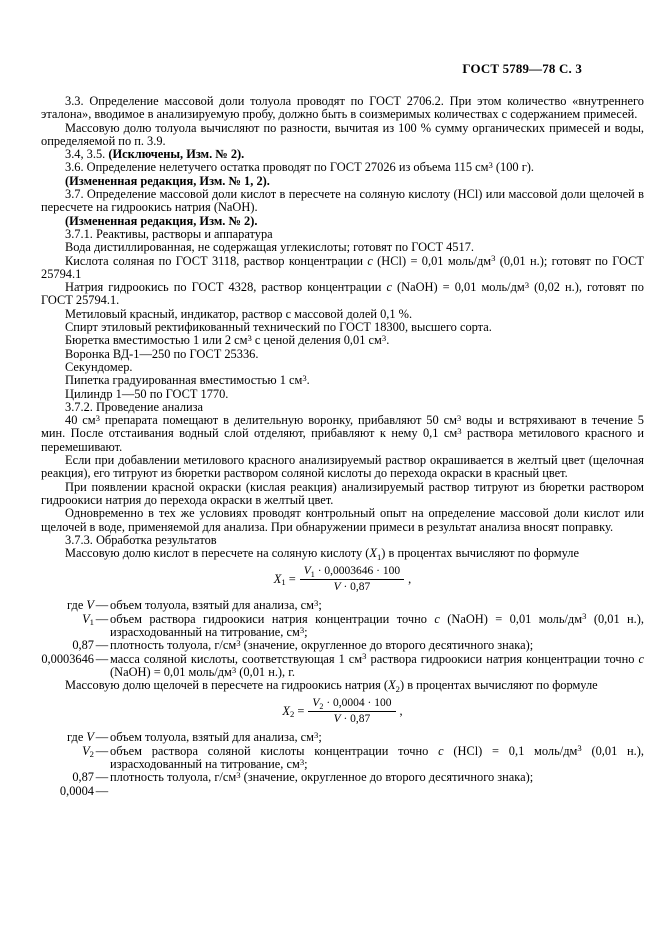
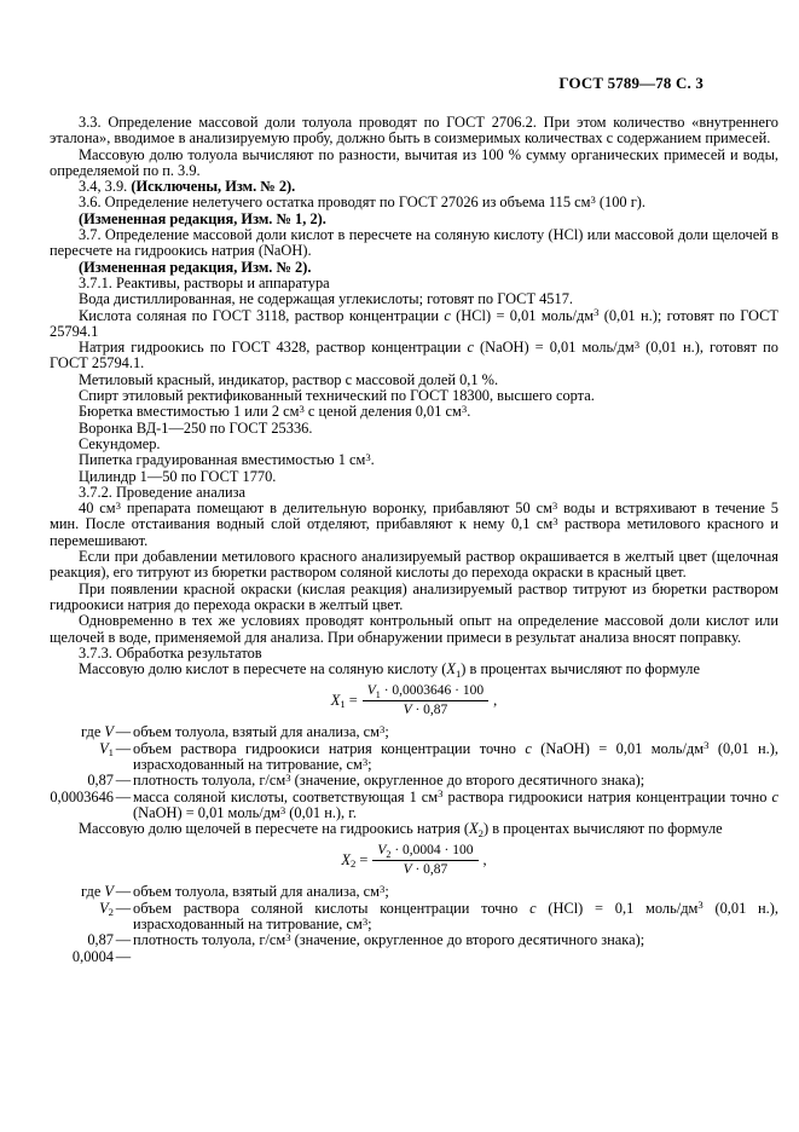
  ГОСТ 5789—78 С. 3
  3.3. Определение массовой доли толуола проводят по ГОСТ 2706.2. При этом количество «внутреннего эталона», вводимое в анализируемую пробу, должно быть в соизмеримых количествах с содержанием примесей.
  Массовую долю толуола вычисляют по разности, вычитая из 100 % сумму органических примесей и воды, определяемой по п. 3.9.
- 3.4, 3.5. (Исключены, Изм. № 2).
+ 3.4, 3.9. (Исключены, Изм. № 2).
  3.6. Определение нелетучего остатка проводят по ГОСТ 27026 из объема 115 см3 (100 г).
  (Измененная редакция, Изм. № 1, 2).
  3.7. Определение массовой доли кислот в пересчете на соляную кислоту (HCl) или массовой доли щелочей в пересчете на гидроокись натрия (NaOH).
  (Измененная редакция, Изм. № 2).
  3.7.1. Реактивы, растворы и аппаратура
  Вода дистиллированная, не содержащая углекислоты; готовят по ГОСТ 4517.
  Кислота соляная по ГОСТ 3118, раствор концентрации с (HCl) = 0,01 моль/дм3 (0,01 н.); готовят по ГОСТ 25794.1
- Натрия гидроокись по ГОСТ 4328, раствор концентрации с (NaOH) = 0,01 моль/дм3 (0,02 н.), готовят по ГОСТ 25794.1.
+ Натрия гидроокись по ГОСТ 4328, раствор концентрации с (NaOH) = 0,01 моль/дм3 (0,01 н.), готовят по ГОСТ 25794.1.
  Метиловый красный, индикатор, раствор с массовой долей 0,1 %.
  Спирт этиловый ректификованный технический по ГОСТ 18300, высшего сорта.
  Бюретка вместимостью 1 или 2 см3 с ценой деления 0,01 см3.
  Воронка ВД-1—250 по ГОСТ 25336.
  Секундомер.
  Пипетка градуированная вместимостью 1 см3.
  Цилиндр 1—50 по ГОСТ 1770.
  3.7.2. Проведение анализа
  40 см3 препарата помещают в делительную воронку, прибавляют 50 см3 воды и встряхивают в течение 5 мин. После отстаивания водный слой отделяют, прибавляют к нему 0,1 см3 раствора метилового красного и перемешивают.
  Если при добавлении метилового красного анализируемый раствор окрашивается в желтый цвет (щелочная реакция), его титруют из бюретки раствором соляной кислоты до перехода окраски в красный цвет.
  При появлении красной окраски (кислая реакция) анализируемый раствор титруют из бюретки раствором гидроокиси натрия до перехода окраски в желтый цвет.
  Одновременно в тех же условиях проводят контрольный опыт на определение массовой доли кислот или щелочей в воде, применяемой для анализа. При обнаружении примеси в результат анализа вносят поправку.
  3.7.3. Обработка результатов
  Массовую долю кислот в пересчете на соляную кислоту (X1) в процентах вычисляют по формуле
  X1 =
  V1 · 0,0003646 · 100
  V · 0,87
  ,
  где V
  —
  объем толуола, взятый для анализа, см3;
  V1
  —
  объем раствора гидроокиси натрия концентрации точно с (NaOH) = 0,01 моль/дм3 (0,01 н.), израсходованный на титрование, см3;
  0,87
  —
  плотность толуола, г/см3 (значение, округленное до второго десятичного знака);
  0,0003646
  —
  масса соляной кислоты, соответствующая 1 см3 раствора гидроокиси натрия концентрации точно с (NaOH) = 0,01 моль/дм3 (0,01 н.), г.
  Массовую долю щелочей в пересчете на гидроокись натрия (X2) в процентах вычисляют по формуле
  X2 =
  V2 · 0,0004 · 100
  V · 0,87
  ,
  где V
  —
  объем толуола, взятый для анализа, см3;
  V2
  —
  объем раствора соляной кислоты концентрации точно с (HCl) = 0,1 моль/дм3 (0,01 н.), израсходованный на титрование, см3;
  0,87
  —
  плотность толуола, г/см3 (значение, округленное до второго десятичного знака);
  0,0004
  —
